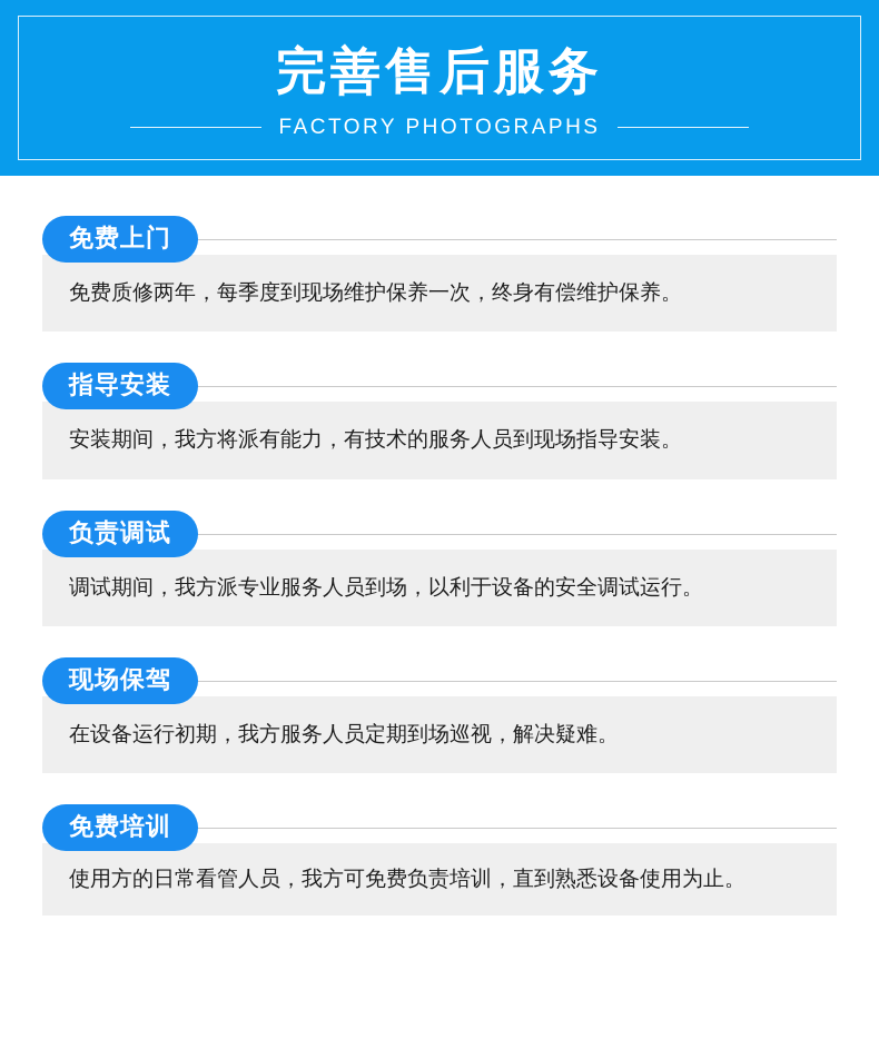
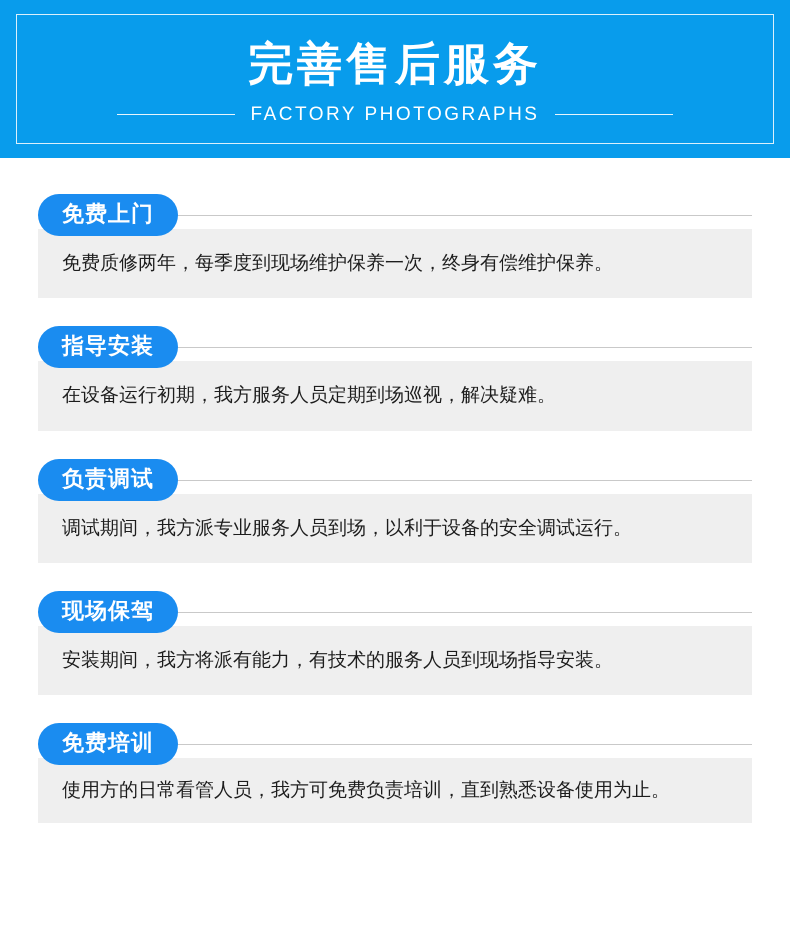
  完善售后服务
  FACTORY PHOTOGRAPHS
  免费上门
  免费质修两年，每季度到现场维护保养一次，终身有偿维护保养。
  指导安装
- 安装期间，我方将派有能力，有技术的服务人员到现场指导安装。
+ 在设备运行初期，我方服务人员定期到场巡视，解决疑难。
  负责调试
  调试期间，我方派专业服务人员到场，以利于设备的安全调试运行。
  现场保驾
- 在设备运行初期，我方服务人员定期到场巡视，解决疑难。
+ 安装期间，我方将派有能力，有技术的服务人员到现场指导安装。
  免费培训
  使用方的日常看管人员，我方可免费负责培训，直到熟悉设备使用为止。
